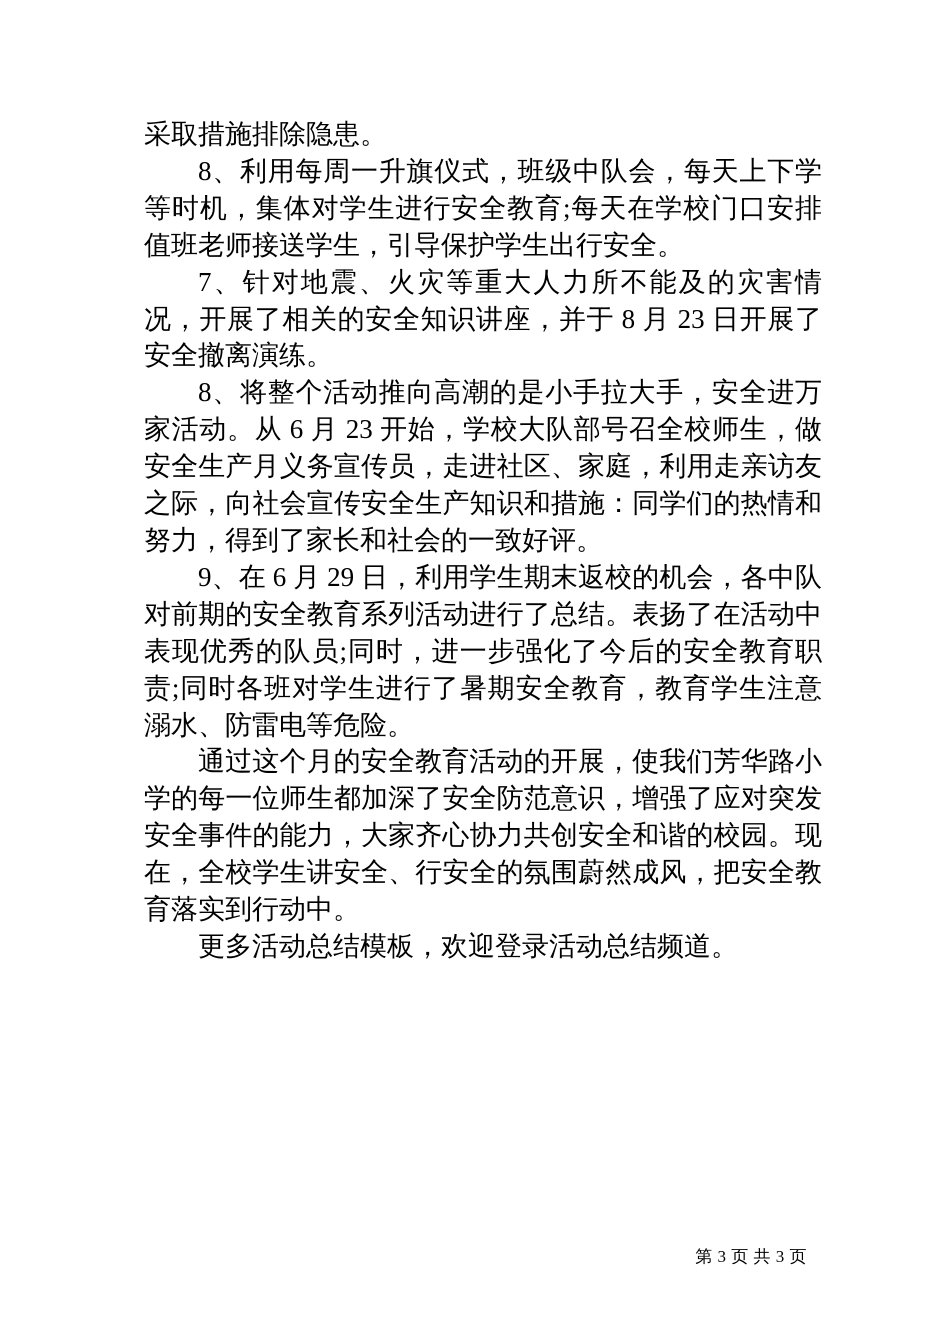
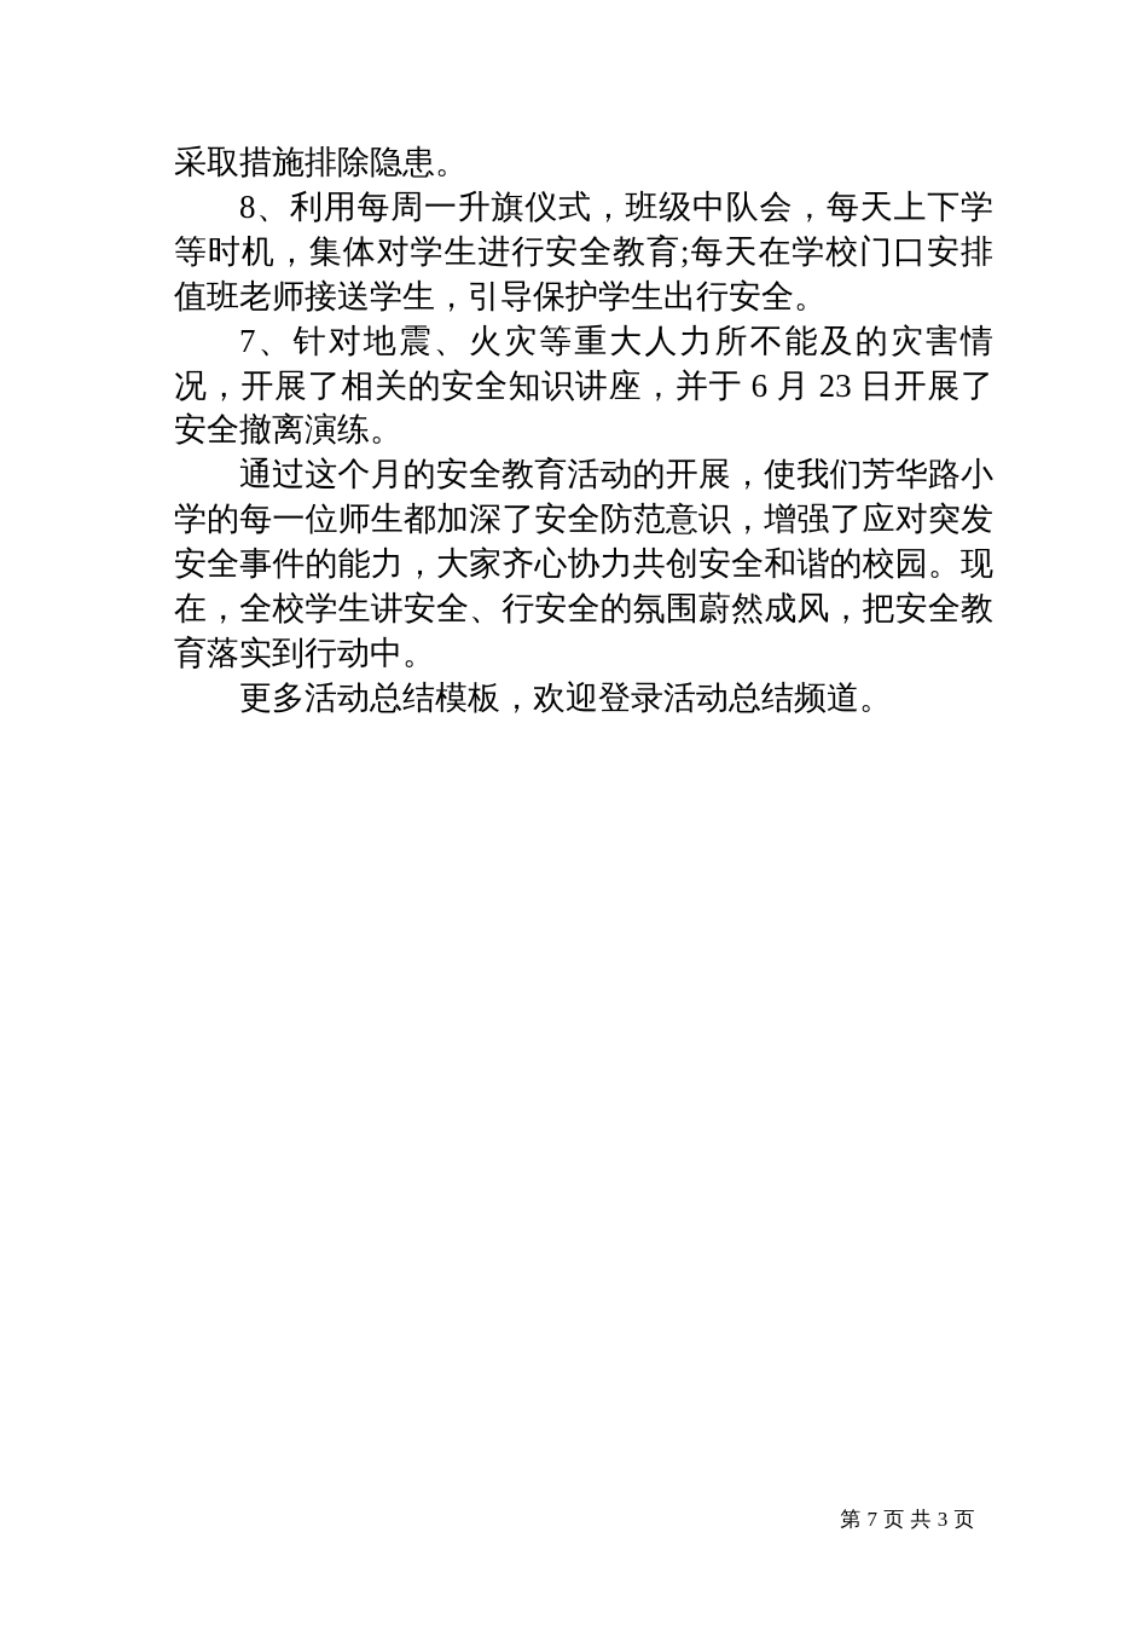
  采取措施排除隐患。
  8、利用每周一升旗仪式，班级中队会，每天上下学等时机，集体对学生进行安全教育;每天在学校门口安排值班老师接送学生，引导保护学生出行安全。
- 7、针对地震、火灾等重大人力所不能及的灾害情况，开展了相关的安全知识讲座，并于 8 月 23 日开展了安全撤离演练。
+ 7、针对地震、火灾等重大人力所不能及的灾害情况，开展了相关的安全知识讲座，并于 6 月 23 日开展了安全撤离演练。
- 8、将整个活动推向高潮的是小手拉大手，安全进万家活动。从 6 月 23 开始，学校大队部号召全校师生，做安全生产月义务宣传员，走进社区、家庭，利用走亲访友之际，向社会宣传安全生产知识和措施：同学们的热情和努力，得到了家长和社会的一致好评。
- 9、在 6 月 29 日，利用学生期末返校的机会，各中队对前期的安全教育系列活动进行了总结。表扬了在活动中表现优秀的队员;同时，进一步强化了今后的安全教育职责;同时各班对学生进行了暑期安全教育，教育学生注意溺水、防雷电等危险。
  通过这个月的安全教育活动的开展，使我们芳华路小学的每一位师生都加深了安全防范意识，增强了应对突发安全事件的能力，大家齐心协力共创安全和谐的校园。现在，全校学生讲安全、行安全的氛围蔚然成风，把安全教育落实到行动中。
  更多活动总结模板，欢迎登录活动总结频道。
- 第 3 页 共 3 页
+ 第 7 页 共 3 页
